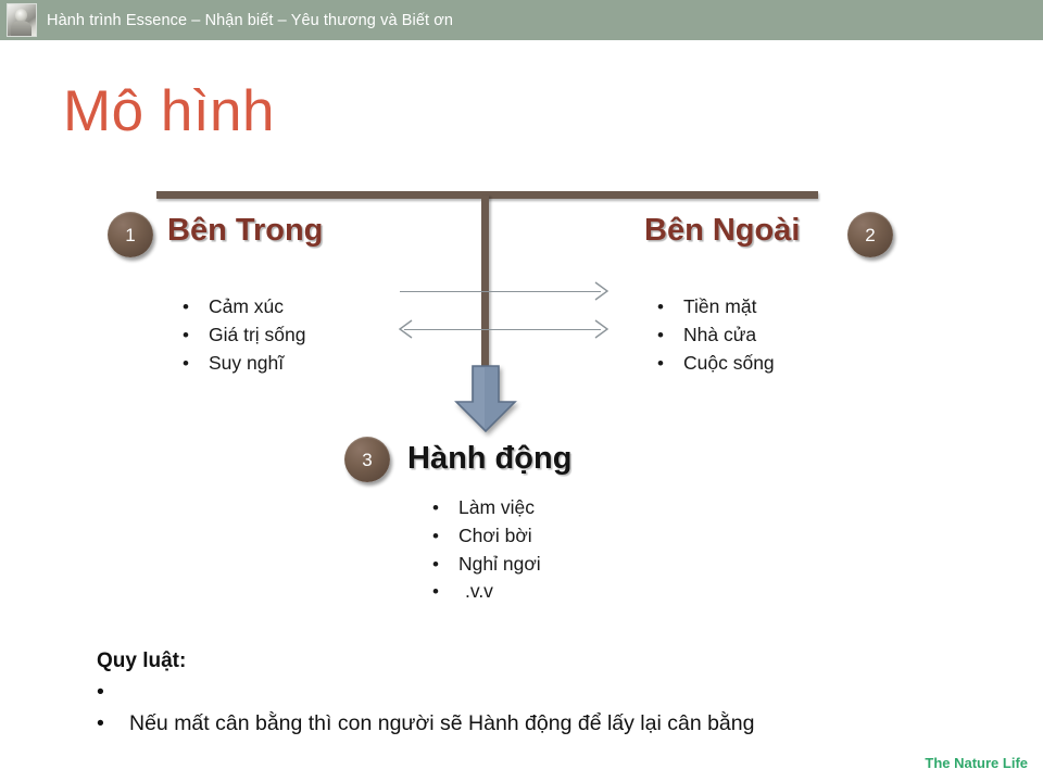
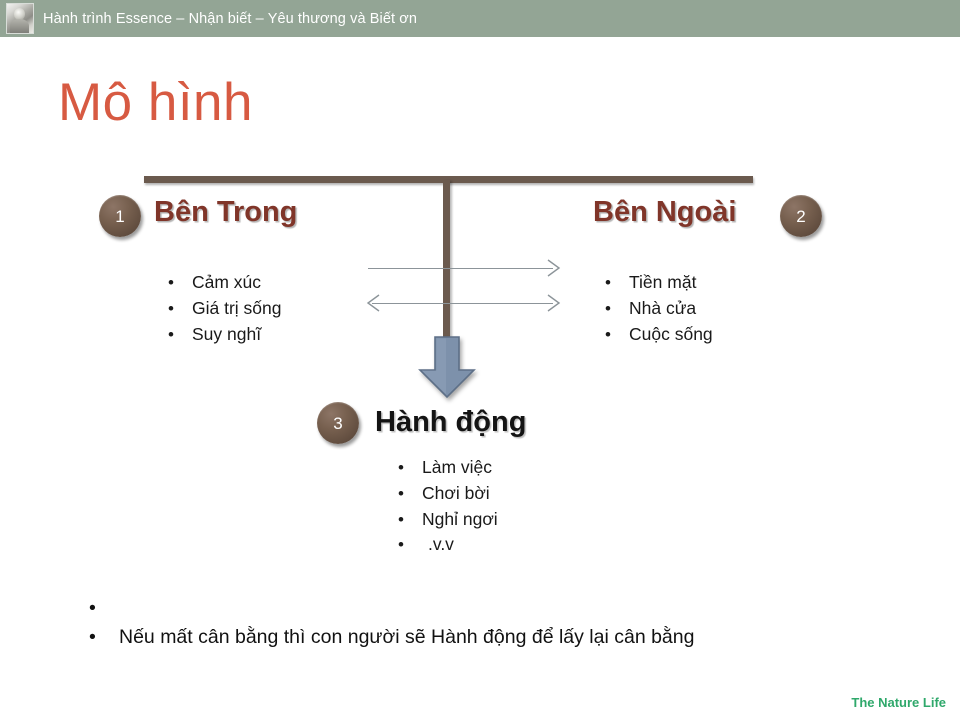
  Hành trình Essence – Nhận biết – Yêu thương và Biết ơn
  Mô hình
  1
  Bên Trong
  •
  Cảm xúc
  •
  Giá trị sống
  •
  Suy nghĩ
  Bên Ngoài
  2
  •
  Tiền mặt
  •
  Nhà cửa
  •
  Cuộc sống
  3
  Hành động
  •
  Làm việc
  •
  Chơi bời
  •
  Nghỉ ngơi
  •
  .v.v
- Quy luật:
  •
  •
  Nếu mất cân bằng thì con người sẽ Hành động để lấy lại cân bằng
  The Nature Life
